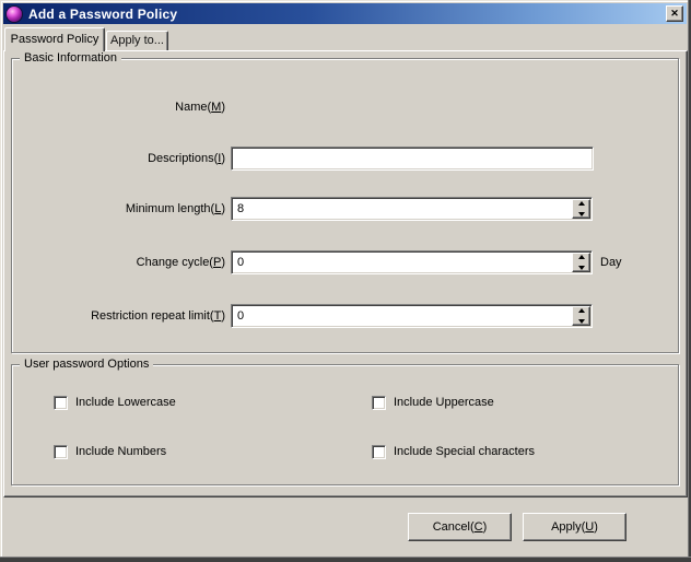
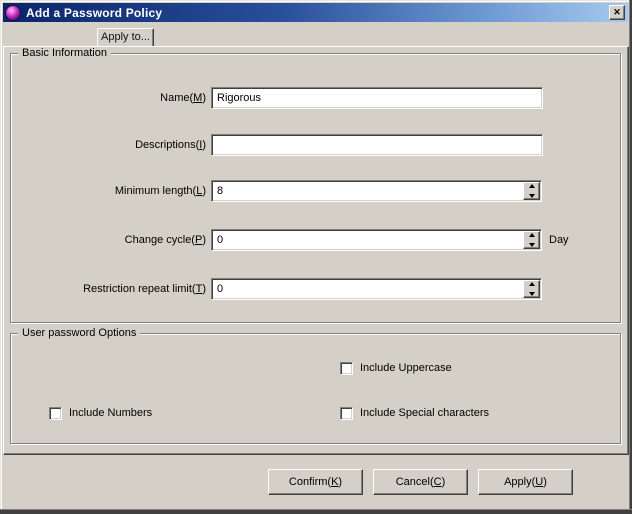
  Add a Password Policy
  ✕
- Password Policy
  Apply to...
  Basic Information
  Name(M)
+ Rigorous
  Descriptions(I)
  Minimum length(L)
  8
  Change cycle(P)
  0
  Day
  Restriction repeat limit(T)
  0
  User password Options
- Include Lowercase
  Include Uppercase
  Include Numbers
  Include Special characters
+ Confirm(K)
  Cancel(C)
  Apply(U)
